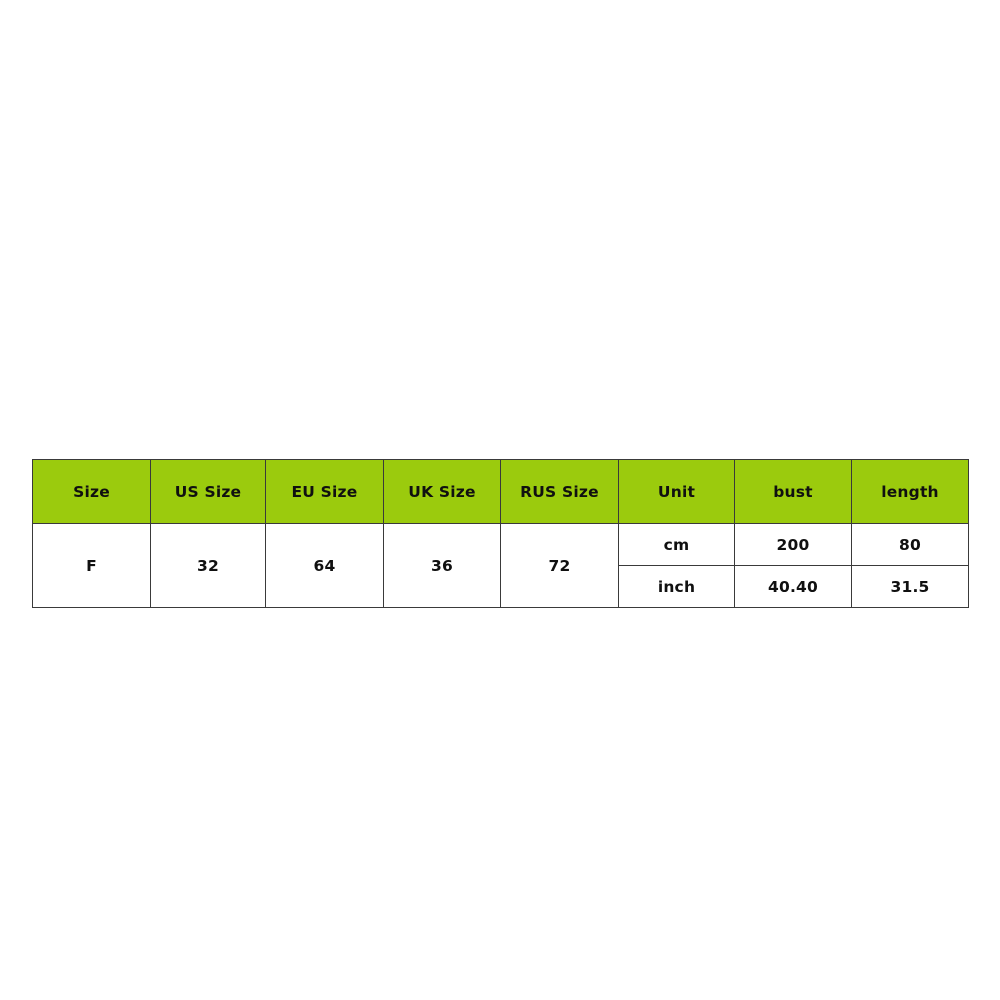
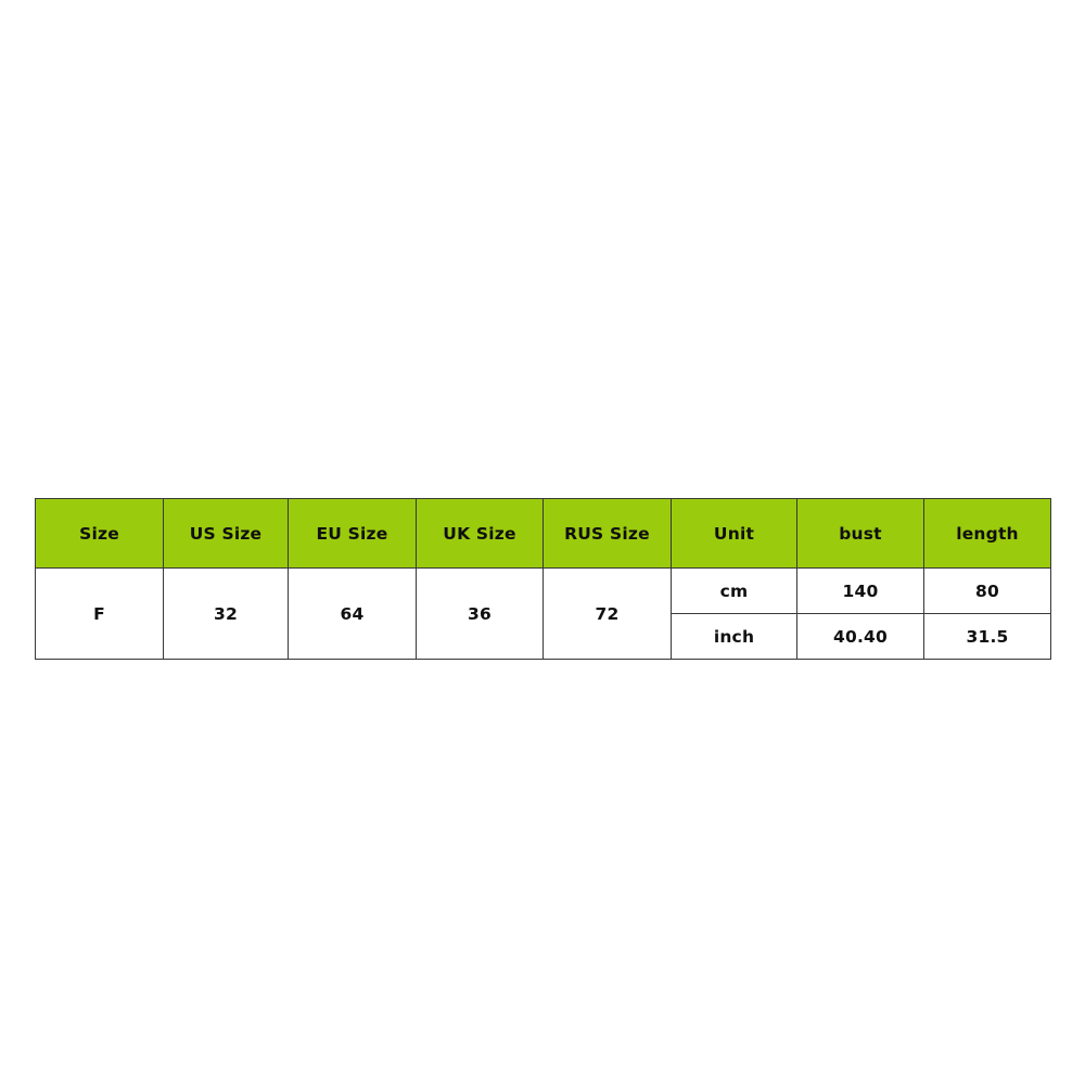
  Size	US Size	EU Size	UK Size	RUS Size	Unit	bust	length
- F	32	64	36	72	cm	200	80
+ F	32	64	36	72	cm	140	80
  inch	40.40	31.5
